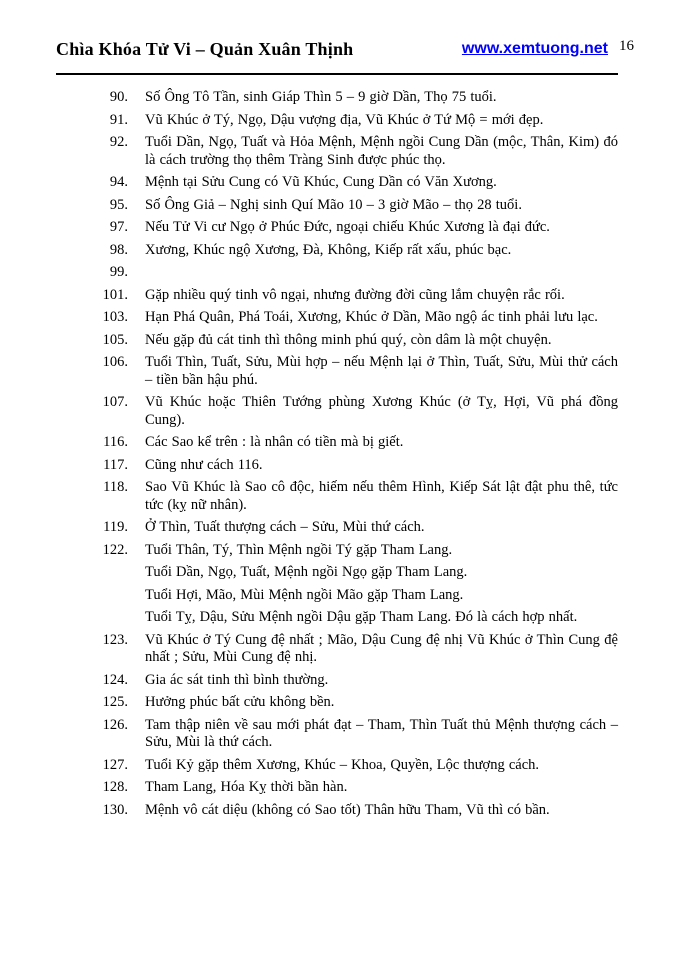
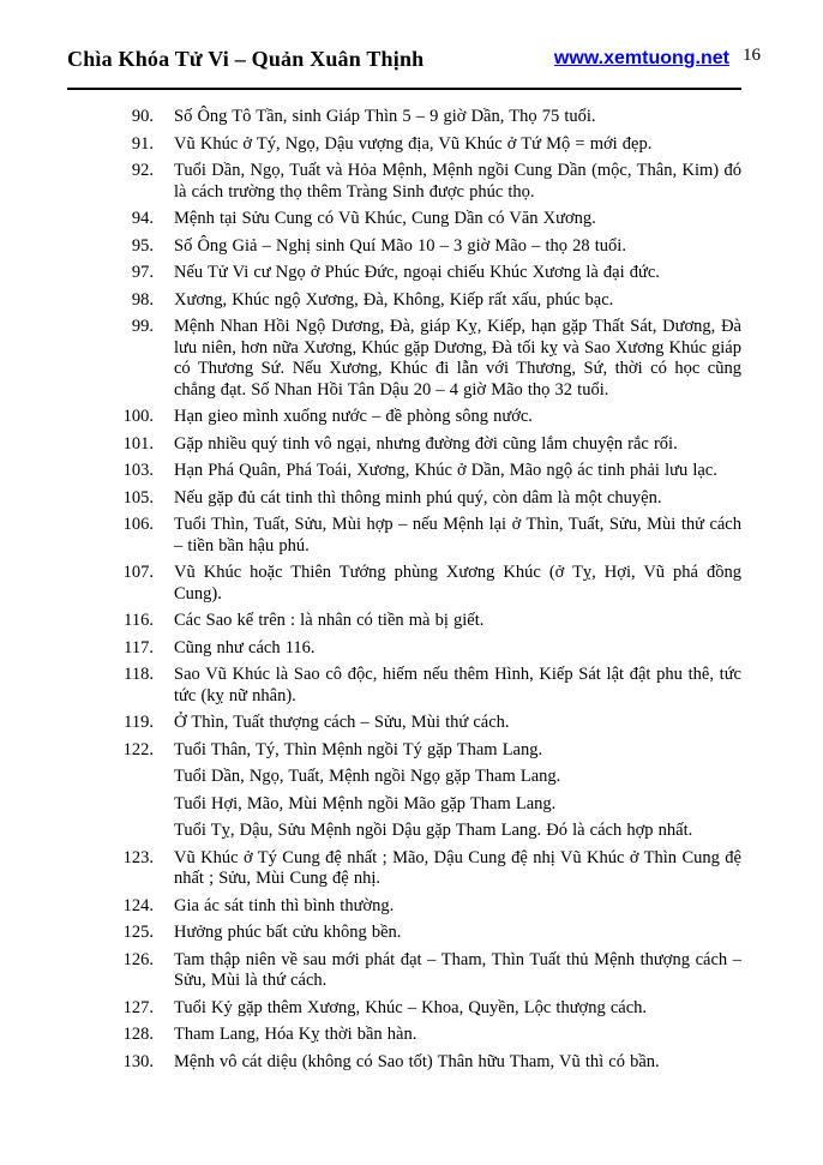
  Chìa Khóa Tử Vi – Quản Xuân Thịnh
  www.xemtuong.net
  16
  90.
  Số Ông Tô Tần, sinh Giáp Thìn 5 – 9 giờ Dần, Thọ 75 tuổi.
  91.
  Vũ Khúc ở Tý, Ngọ, Dậu vượng địa, Vũ Khúc ở Tứ Mộ = mới đẹp.
  92.
  Tuổi Dần, Ngọ, Tuất và Hỏa Mệnh, Mệnh ngồi Cung Dần (mộc, Thân, Kim) đó là cách trường thọ thêm Tràng Sinh được phúc thọ.
  94.
  Mệnh tại Sửu Cung có Vũ Khúc, Cung Dần có Văn Xương.
  95.
  Số Ông Giả – Nghị sinh Quí Mão 10 – 3 giờ Mão – thọ 28 tuổi.
  97.
  Nếu Tử Vi cư Ngọ ở Phúc Đức, ngoại chiếu Khúc Xương là đại đức.
  98.
  Xương, Khúc ngộ Xương, Đà, Không, Kiếp rất xấu, phúc bạc.
  99.
+ Mệnh Nhan Hồi Ngộ Dương, Đà, giáp Kỵ, Kiếp, hạn gặp Thất Sát, Dương, Đà lưu niên, hơn nữa Xương, Khúc gặp Dương, Đà tối kỵ và Sao Xương Khúc giáp có Thương Sứ. Nếu Xương, Khúc đi lẫn với Thương, Sứ, thời có học cũng chẳng đạt. Số Nhan Hồi Tân Dậu 20 – 4 giờ Mão thọ 32 tuổi.
+ 100.
+ Hạn gieo mình xuống nước – đề phòng sông nước.
  101.
  Gặp nhiều quý tinh vô ngại, nhưng đường đời cũng lắm chuyện rắc rối.
  103.
  Hạn Phá Quân, Phá Toái, Xương, Khúc ở Dần, Mão ngộ ác tinh phải lưu lạc.
  105.
  Nếu gặp đủ cát tinh thì thông minh phú quý, còn dâm là một chuyện.
  106.
  Tuổi Thìn, Tuất, Sửu, Mùi hợp – nếu Mệnh lại ở Thìn, Tuất, Sửu, Mùi thử cách – tiền bần hậu phú.
  107.
  Vũ Khúc hoặc Thiên Tướng phùng Xương Khúc (ở Tỵ, Hợi, Vũ phá đồng Cung).
  116.
  Các Sao kể trên : là nhân có tiền mà bị giết.
  117.
  Cũng như cách 116.
  118.
  Sao Vũ Khúc là Sao cô độc, hiếm nếu thêm Hình, Kiếp Sát lật đật phu thê, tức tức (kỵ nữ nhân).
  119.
  Ở Thìn, Tuất thượng cách – Sửu, Mùi thứ cách.
  122.
  Tuổi Thân, Tý, Thìn Mệnh ngồi Tý gặp Tham Lang.
  Tuổi Dần, Ngọ, Tuất, Mệnh ngồi Ngọ gặp Tham Lang.
  Tuổi Hợi, Mão, Mùi Mệnh ngồi Mão gặp Tham Lang.
  Tuổi Tỵ, Dậu, Sửu Mệnh ngồi Dậu gặp Tham Lang. Đó là cách hợp nhất.
  123.
  Vũ Khúc ở Tý Cung đệ nhất ; Mão, Dậu Cung đệ nhị Vũ Khúc ở Thìn Cung đệ nhất ; Sửu, Mùi Cung đệ nhị.
  124.
  Gia ác sát tinh thì bình thường.
  125.
  Hưởng phúc bất cửu không bền.
  126.
  Tam thập niên về sau mới phát đạt – Tham, Thìn Tuất thủ Mệnh thượng cách – Sửu, Mùi là thứ cách.
  127.
  Tuổi Kỷ gặp thêm Xương, Khúc – Khoa, Quyền, Lộc thượng cách.
  128.
  Tham Lang, Hóa Kỵ thời bần hàn.
  130.
  Mệnh vô cát diệu (không có Sao tốt) Thân hữu Tham, Vũ thì có bần.
